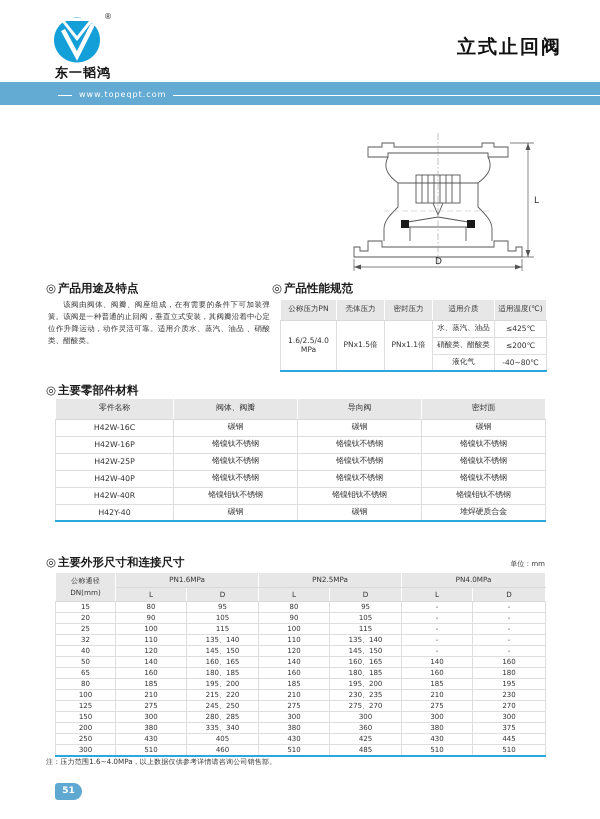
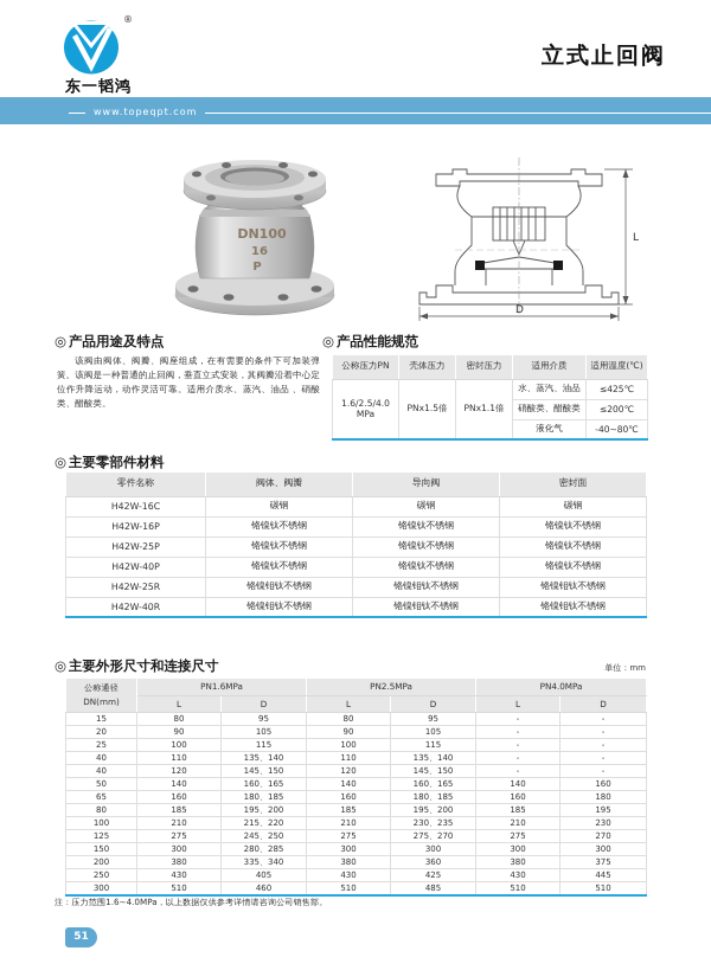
  ®
  东一韬鸿
  立式止回阀
  www.topeqpt.com
+ DN100
+ 16
+ P
  L
  D
  ◎ 产品用途及特点
  该阀由阀体、阀瓣、阀座组成，在有需要的条件下可加装弹簧。该阀是一种普通的止回阀，垂直立式安装，其阀瓣沿着中心定位作升降运动，动作灵活可靠。适用介质水、蒸汽、油品 、硝酸类、醋酸类。
  ◎ 产品性能规范
  公称压力PN	壳体压力	密封压力	适用介质	适用温度(℃)
  1.6/2.5/4.0 MPa	PNx1.5倍	PNx1.1倍	水、蒸汽、油品	≤425℃
  硝酸类、醋酸类	≤200℃
  液化气	-40~80℃
  ◎ 主要零部件材料
  零件名称	阀体、阀瓣	导向阀	密封面
  H42W-16C	碳钢	碳钢	碳钢
  H42W-16P	铬镍钛不锈钢	铬镍钛不锈钢	铬镍钛不锈钢
  H42W-25P	铬镍钛不锈钢	铬镍钛不锈钢	铬镍钛不锈钢
  H42W-40P	铬镍钛不锈钢	铬镍钛不锈钢	铬镍钛不锈钢
+ H42W-25R	铬镍钼钛不锈钢	铬镍钼钛不锈钢	铬镍钼钛不锈钢
  H42W-40R	铬镍钼钛不锈钢	铬镍钼钛不锈钢	铬镍钼钛不锈钢
- H42Y-40	碳钢	碳钢	堆焊硬质合金
  ◎ 主要外形尺寸和连接尺寸
  单位：mm
  公称通径 DN(mm)	PN1.6MPa	PN2.5MPa	PN4.0MPa
  L	D	L	D	L	D
  15	80	95	80	95	-	-
  20	90	105	90	105	-	-
  25	100	115	100	115	-	-
- 32	110	135、140	110	135、140	-	-
+ 40	110	135、140	110	135、140	-	-
  40	120	145、150	120	145、150	-	-
  50	140	160、165	140	160、165	140	160
  65	160	180、185	160	180、185	160	180
  80	185	195、200	185	195、200	185	195
  100	210	215、220	210	230、235	210	230
  125	275	245、250	275	275、270	275	270
  150	300	280、285	300	300	300	300
  200	380	335、340	380	360	380	375
  250	430	405	430	425	430	445
  300	510	460	510	485	510	510
  注：压力范围1.6~4.0MPa，以上数据仅供参考详情请咨询公司销售部。
  51
